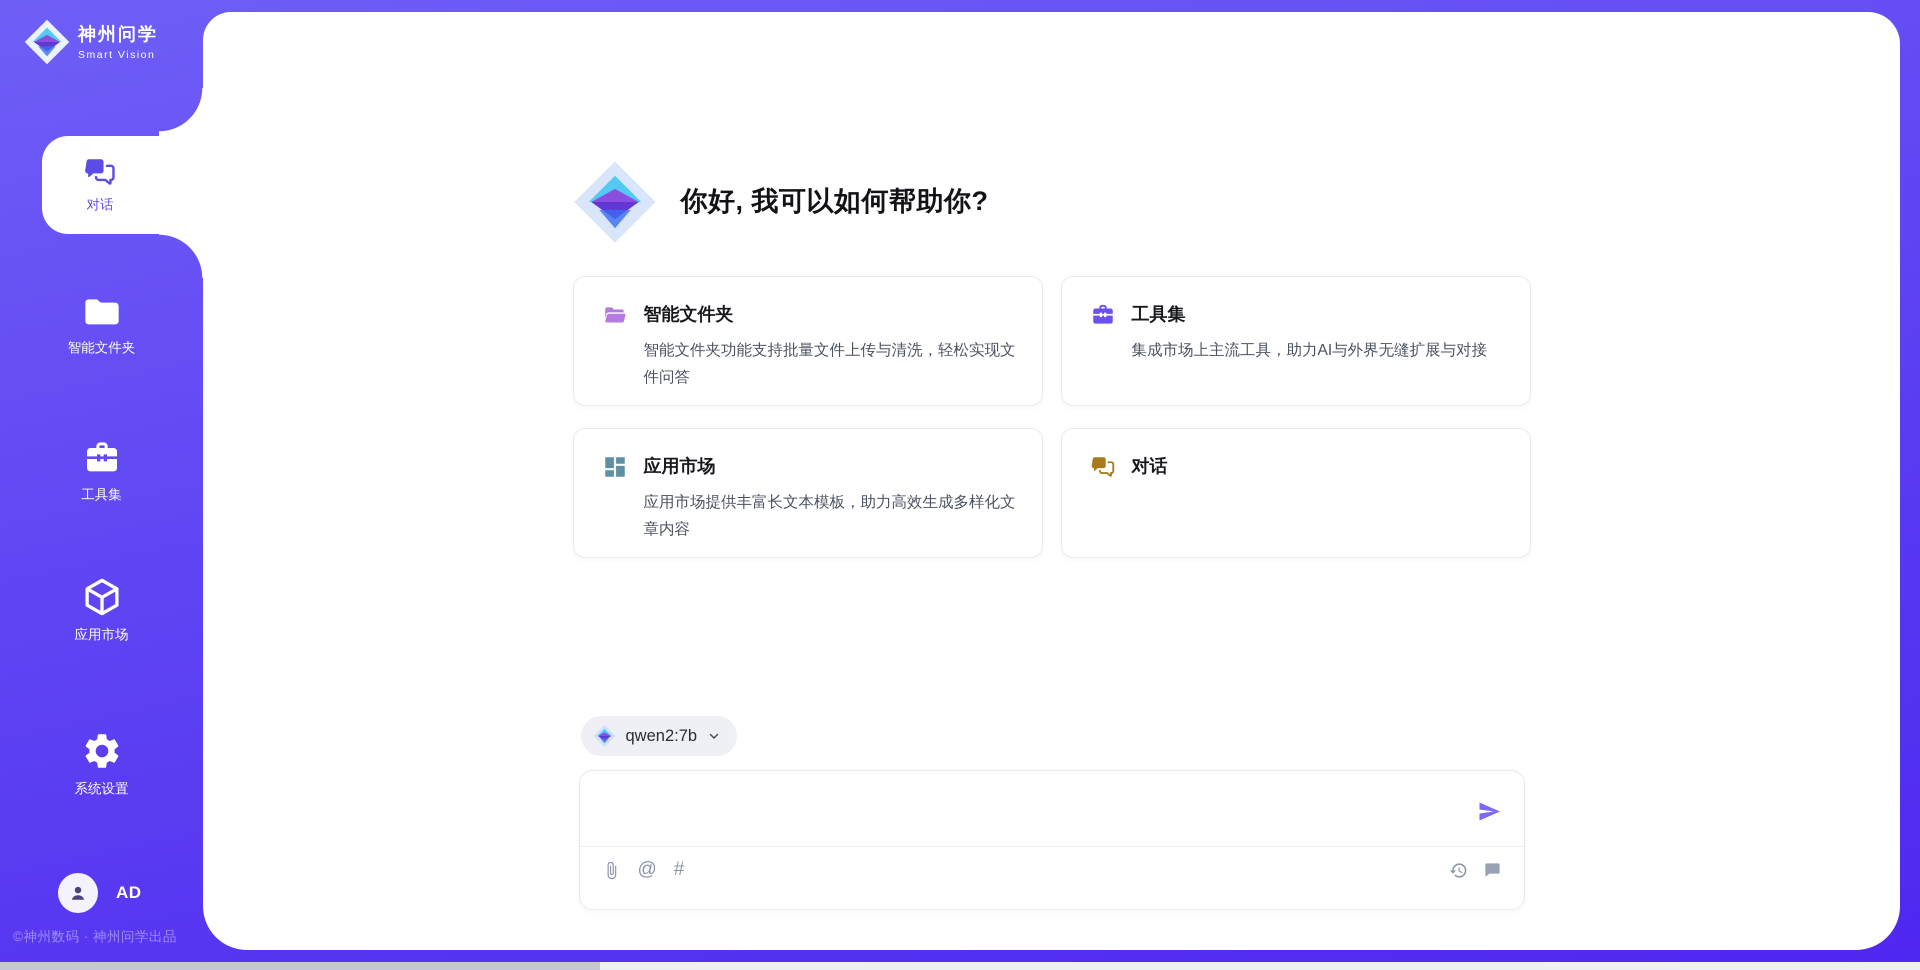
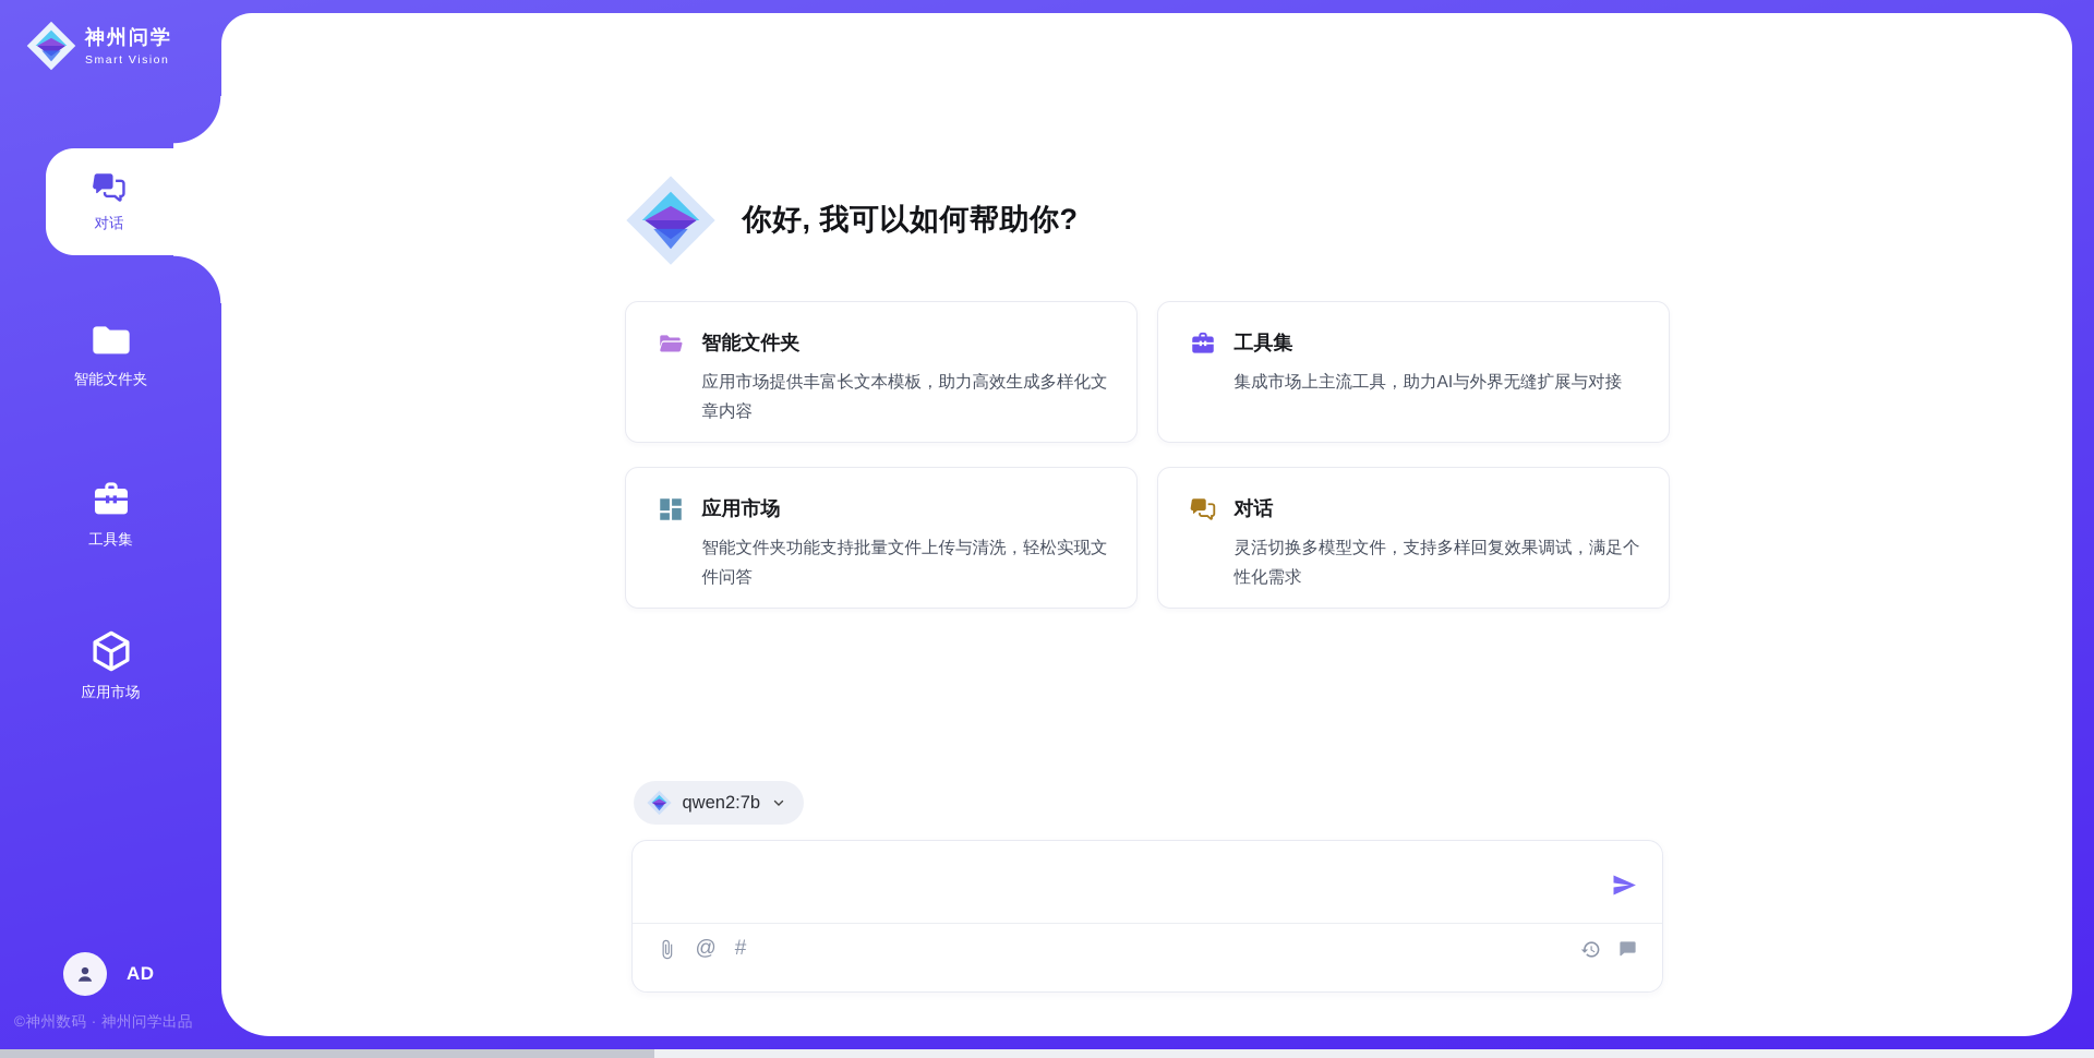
  你好, 我可以如何帮助你?
  智能文件夹
- 智能文件夹功能支持批量文件上传与清洗，轻松实现文件问答
+ 应用市场提供丰富长文本模板，助力高效生成多样化文章内容
  工具集
  集成市场上主流工具，助力AI与外界无缝扩展与对接
  应用市场
- 应用市场提供丰富长文本模板，助力高效生成多样化文章内容
+ 智能文件夹功能支持批量文件上传与清洗，轻松实现文件问答
  对话
+ 灵活切换多模型文件，支持多样回复效果调试，满足个性化需求
  qwen2:7b
  @
  #
  神州问学
  Smart Vision
  对话
  智能文件夹
  工具集
  应用市场
- 系统设置
  AD
  ©神州数码 · 神州问学出品
